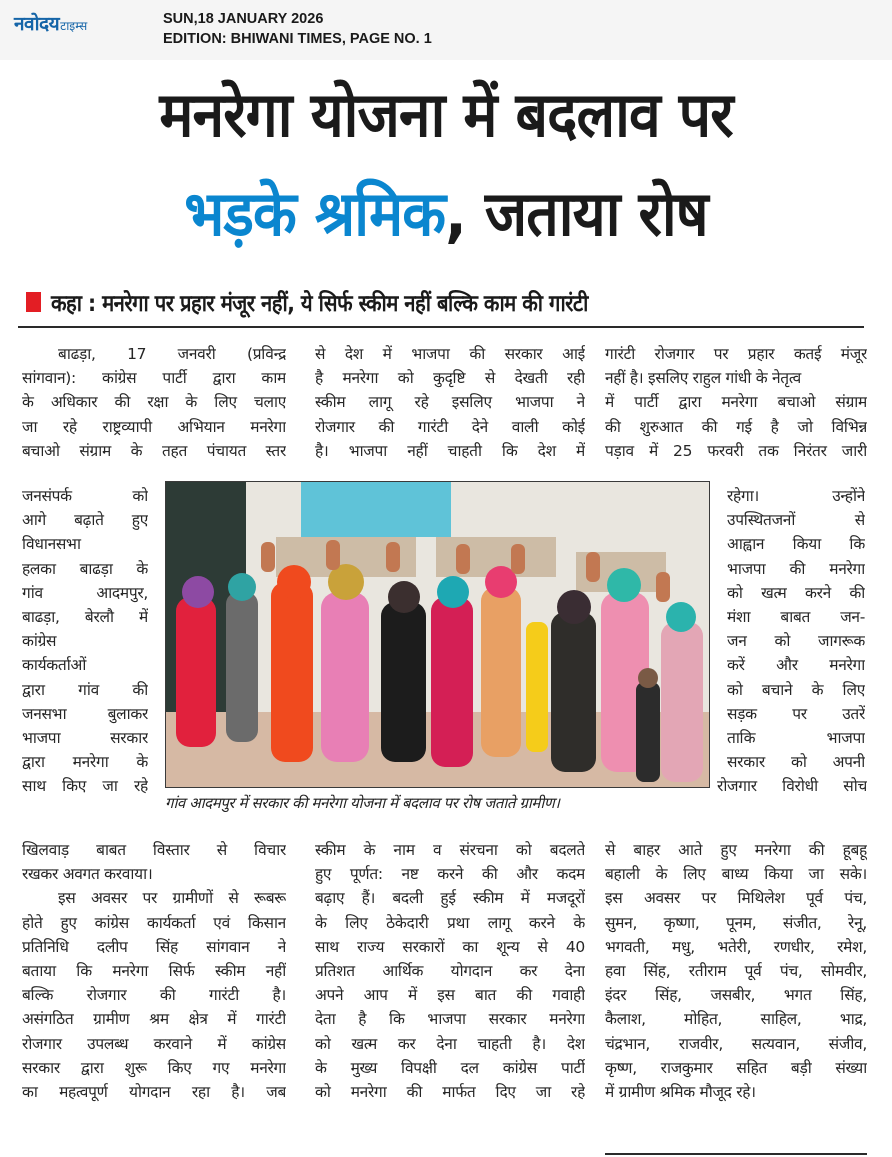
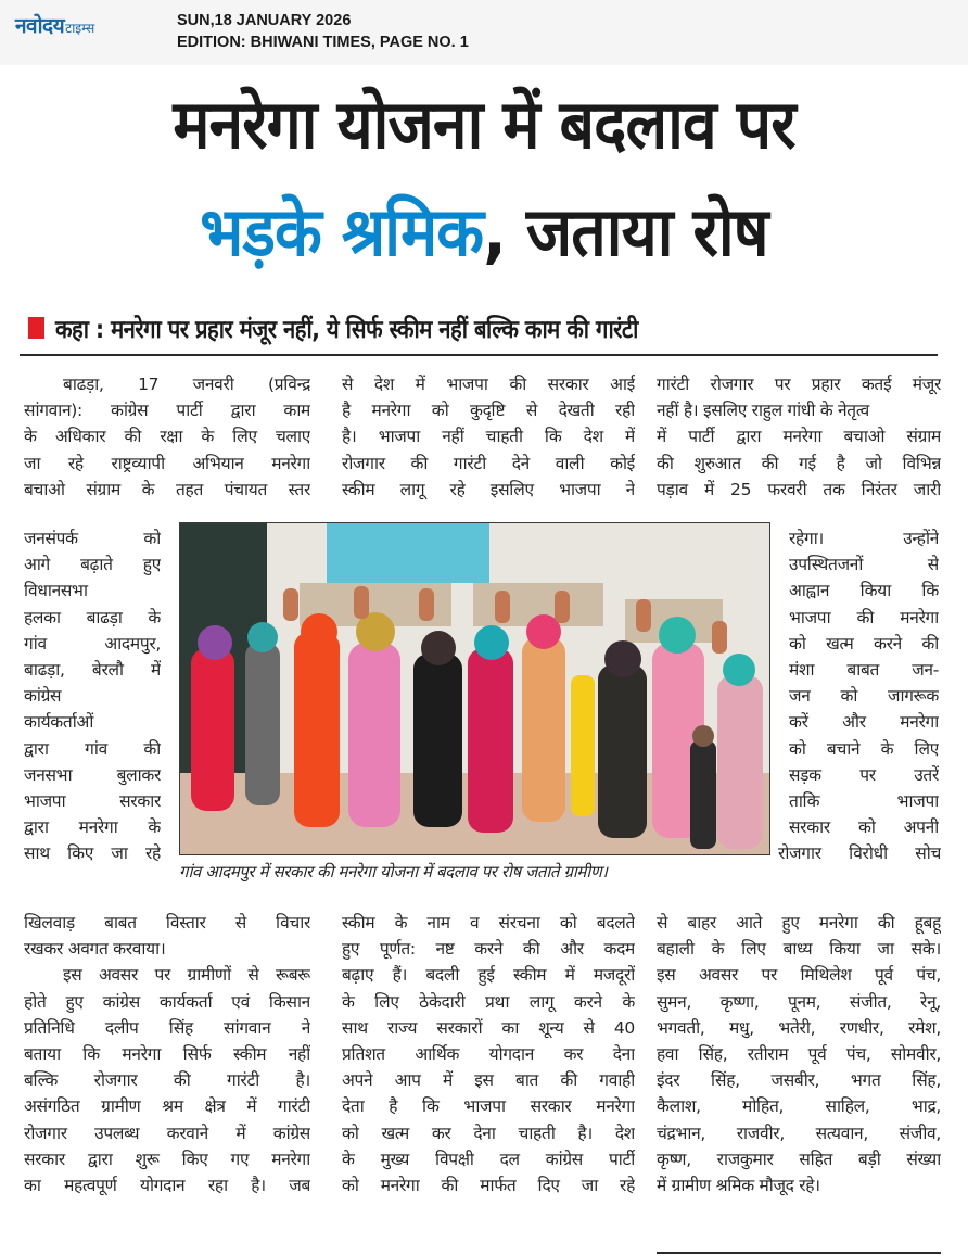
  नवोदय
  टाइम्स
  SUN,18 JANUARY 2026
  EDITION: BHIWANI TIMES, PAGE NO. 1
  मनरेगा योजना में बदलाव पर
  भड़के श्रमिक, जताया रोष
  कहा : मनरेगा पर प्रहार मंजूर नहीं, ये सिर्फ स्कीम नहीं बल्कि काम की गारंटी
  बाढड़ा, 17 जनवरी (प्रविन्द्र
  सांगवान): कांग्रेस पार्टी द्वारा काम
  के अधिकार की रक्षा के लिए चलाए
  जा रहे राष्ट्रव्यापी अभियान मनरेगा
  बचाओ संग्राम के तहत पंचायत स्तर
  जनसंपर्क को
  आगे बढ़ाते हुए
  विधानसभा
  हलका बाढड़ा के
  गांव आदमपुर,
  बाढड़ा, बेरलौ में
  कांग्रेस
  कार्यकर्ताओं
  द्वारा गांव की
  जनसभा बुलाकर
  भाजपा सरकार
  द्वारा मनरेगा के
  साथ किए जा रहे
  खिलवाड़ बाबत विस्तार से विचार
  रखकर अवगत करवाया।
  इस अवसर पर ग्रामीणों से रूबरू
  होते हुए कांग्रेस कार्यकर्ता एवं किसान
  प्रतिनिधि दलीप सिंह सांगवान ने
  बताया कि मनरेगा सिर्फ स्कीम नहीं
  बल्कि रोजगार की गारंटी है।
  असंगठित ग्रामीण श्रम क्षेत्र में गारंटी
  रोजगार उपलब्ध करवाने में कांग्रेस
  सरकार द्वारा शुरू किए गए मनरेगा
  का महत्वपूर्ण योगदान रहा है। जब
  से देश में भाजपा की सरकार आई
  है मनरेगा को कुदृष्टि से देखती रही
- स्कीम लागू रहे इसलिए भाजपा ने
+ है। भाजपा नहीं चाहती कि देश में
  रोजगार की गारंटी देने वाली कोई
- है। भाजपा नहीं चाहती कि देश में
+ स्कीम लागू रहे इसलिए भाजपा ने
  स्कीम के नाम व संरचना को बदलते
  हुए पूर्णत: नष्ट करने की और कदम
  बढ़ाए हैं। बदली हुई स्कीम में मजदूरों
  के लिए ठेकेदारी प्रथा लागू करने के
  साथ राज्य सरकारों का शून्य से 40
  प्रतिशत आर्थिक योगदान कर देना
  अपने आप में इस बात की गवाही
  देता है कि भाजपा सरकार मनरेगा
  को खत्म कर देना चाहती है। देश
  के मुख्य विपक्षी दल कांग्रेस पार्टी
  को मनरेगा की मार्फत दिए जा रहे
  गारंटी रोजगार पर प्रहार कतई मंजूर
  नहीं है। इसलिए राहुल गांधी के नेतृत्व
  में पार्टी द्वारा मनरेगा बचाओ संग्राम
  की शुरुआत की गई है जो विभिन्न
  पड़ाव में 25 फरवरी तक निरंतर जारी
  रहेगा। उन्होंने
  उपस्थितजनों से
  आह्वान किया कि
  भाजपा की मनरेगा
  को खत्म करने की
  मंशा बाबत जन-
  जन को जागरूक
  करें और मनरेगा
  को बचाने के लिए
  सड़क पर उतरें
  ताकि भाजपा
  सरकार को अपनी
  रोजगार विरोधी सोच
  से बाहर आते हुए मनरेगा की हूबहू
  बहाली के लिए बाध्य किया जा सके।
  इस अवसर पर मिथिलेश पूर्व पंच,
  सुमन, कृष्णा, पूनम, संजीत, रेनू,
  भगवती, मधु, भतेरी, रणधीर, रमेश,
  हवा सिंह, रतीराम पूर्व पंच, सोमवीर,
  इंदर सिंह, जसबीर, भगत सिंह,
  कैलाश, मोहित, साहिल, भाद्र,
  चंद्रभान, राजवीर, सत्यवान, संजीव,
  कृष्ण, राजकुमार सहित बड़ी संख्या
  में ग्रामीण श्रमिक मौजूद रहे।
  गांव आदमपुर में सरकार की मनरेगा योजना में बदलाव पर रोष जताते ग्रामीण।
